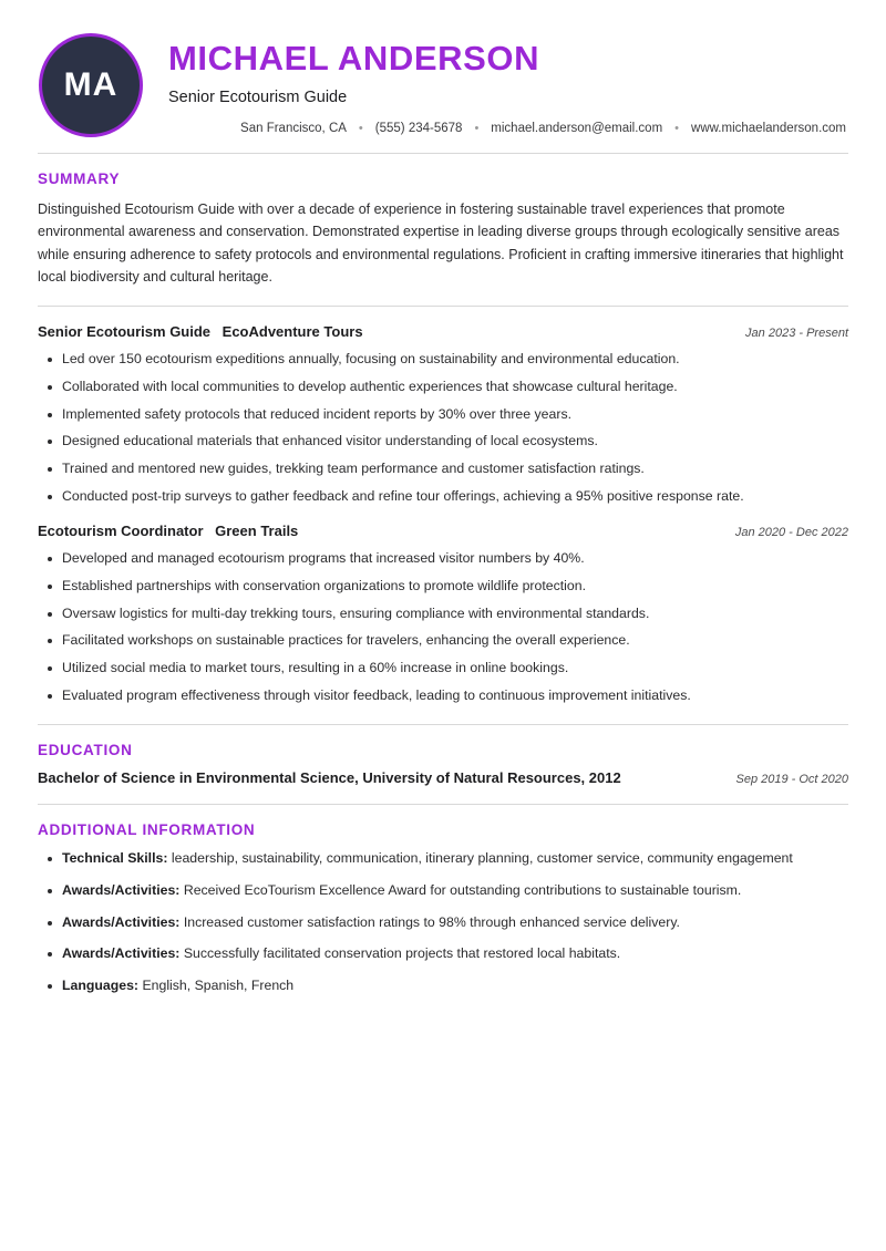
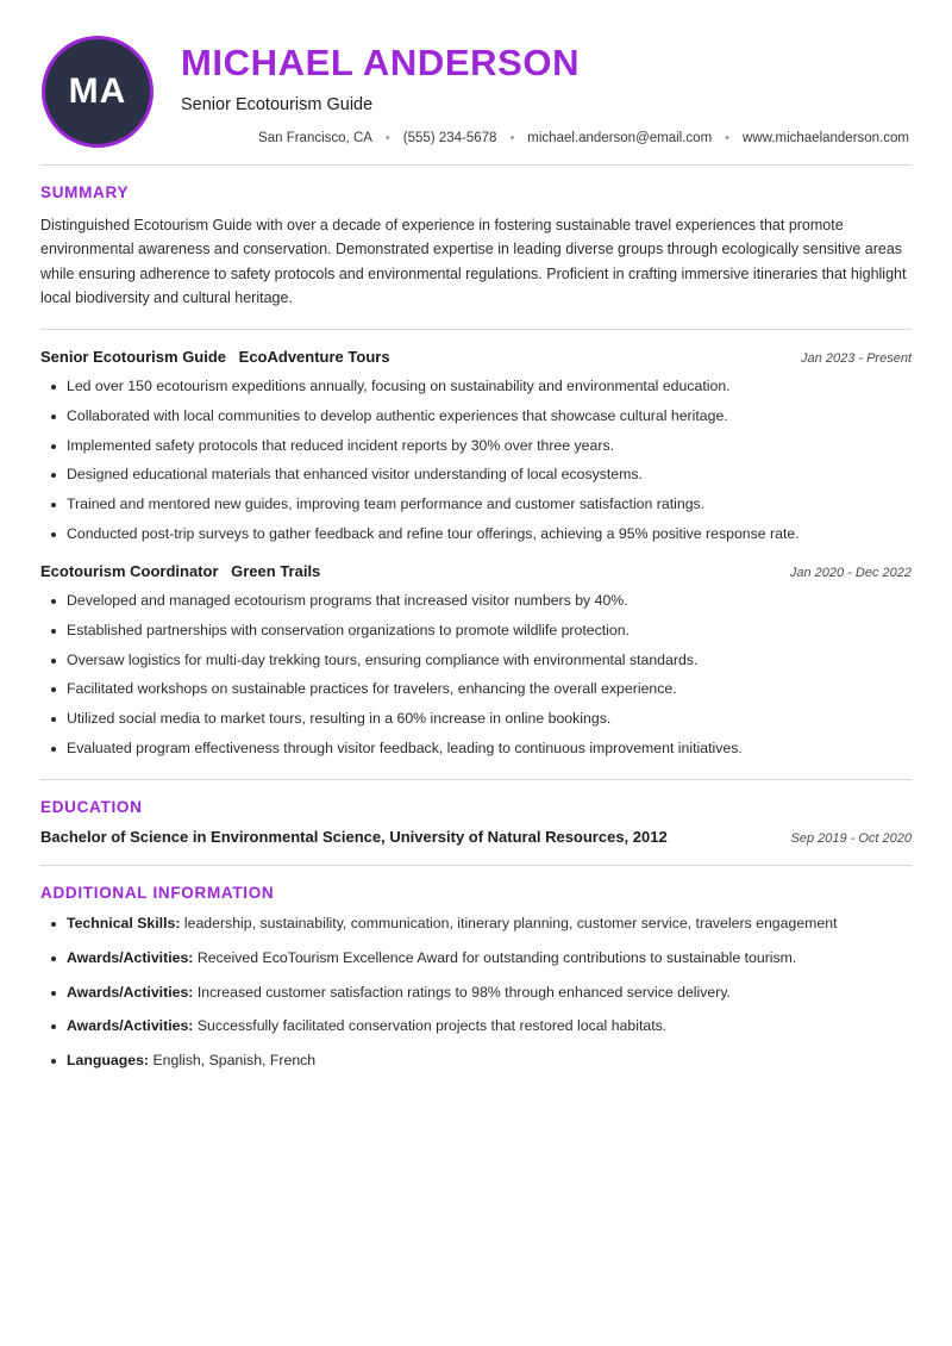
  MA
  MICHAEL ANDERSON
  Senior Ecotourism Guide
  San Francisco, CA
  •
  (555) 234-5678
  •
  michael.anderson@email.com
  •
  www.michaelanderson.com
  SUMMARY
  Distinguished Ecotourism Guide with over a decade of experience in fostering sustainable travel experiences that promote environmental awareness and conservation. Demonstrated expertise in leading diverse groups through ecologically sensitive areas while ensuring adherence to safety protocols and environmental regulations. Proficient in crafting immersive itineraries that highlight local biodiversity and cultural heritage.
  Senior Ecotourism Guide EcoAdventure Tours
  Jan 2023 - Present
  Led over 150 ecotourism expeditions annually, focusing on sustainability and environmental education.
  Collaborated with local communities to develop authentic experiences that showcase cultural heritage.
  Implemented safety protocols that reduced incident reports by 30% over three years.
  Designed educational materials that enhanced visitor understanding of local ecosystems.
- Trained and mentored new guides, trekking team performance and customer satisfaction ratings.
+ Trained and mentored new guides, improving team performance and customer satisfaction ratings.
  Conducted post-trip surveys to gather feedback and refine tour offerings, achieving a 95% positive response rate.
  Ecotourism Coordinator Green Trails
  Jan 2020 - Dec 2022
  Developed and managed ecotourism programs that increased visitor numbers by 40%.
  Established partnerships with conservation organizations to promote wildlife protection.
  Oversaw logistics for multi-day trekking tours, ensuring compliance with environmental standards.
  Facilitated workshops on sustainable practices for travelers, enhancing the overall experience.
  Utilized social media to market tours, resulting in a 60% increase in online bookings.
  Evaluated program effectiveness through visitor feedback, leading to continuous improvement initiatives.
  EDUCATION
  Bachelor of Science in Environmental Science, University of Natural Resources, 2012
  Sep 2019 - Oct 2020
  ADDITIONAL INFORMATION
- Technical Skills: leadership, sustainability, communication, itinerary planning, customer service, community engagement
+ Technical Skills: leadership, sustainability, communication, itinerary planning, customer service, travelers engagement
  Awards/Activities: Received EcoTourism Excellence Award for outstanding contributions to sustainable tourism.
  Awards/Activities: Increased customer satisfaction ratings to 98% through enhanced service delivery.
  Awards/Activities: Successfully facilitated conservation projects that restored local habitats.
  Languages: English, Spanish, French
